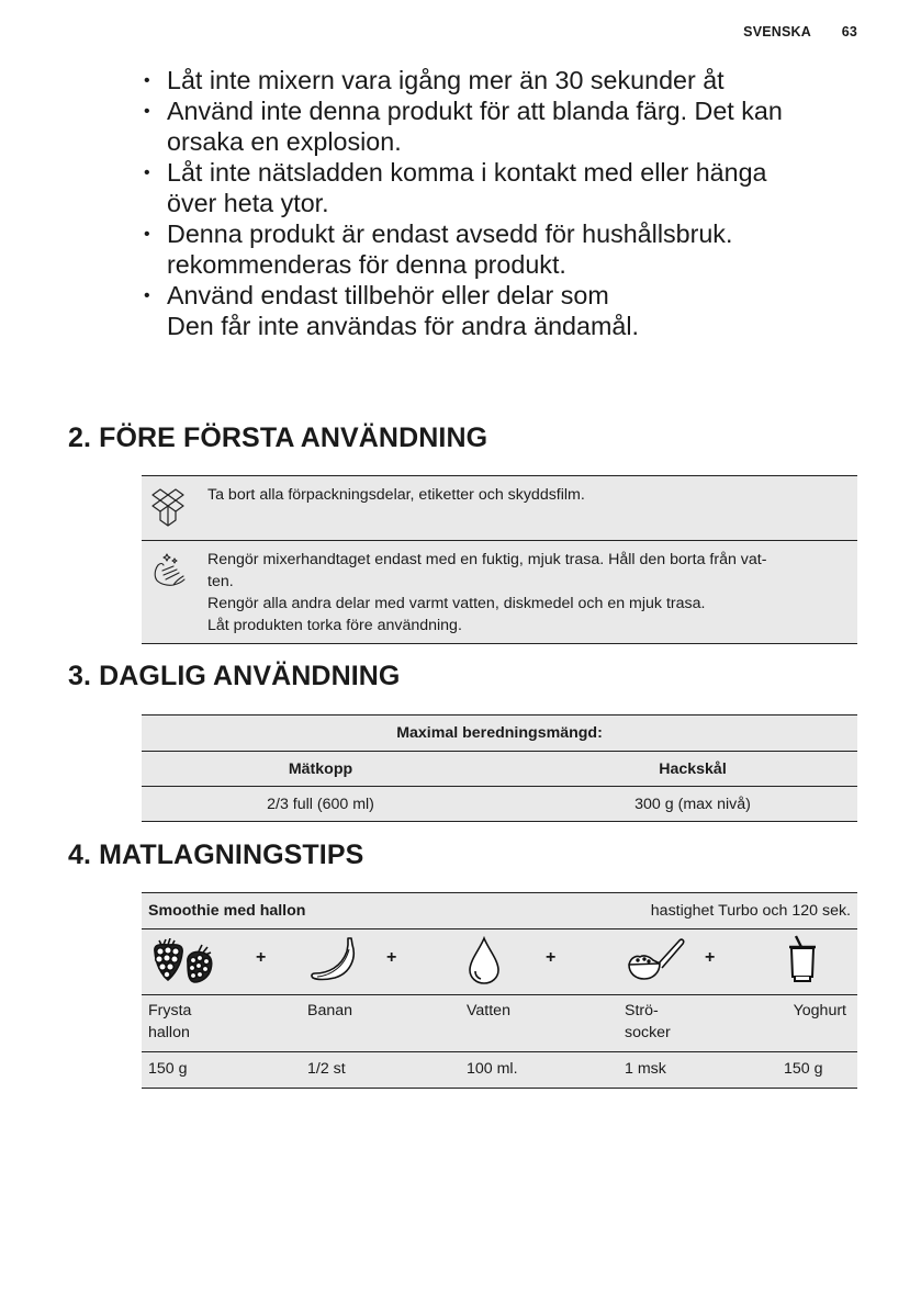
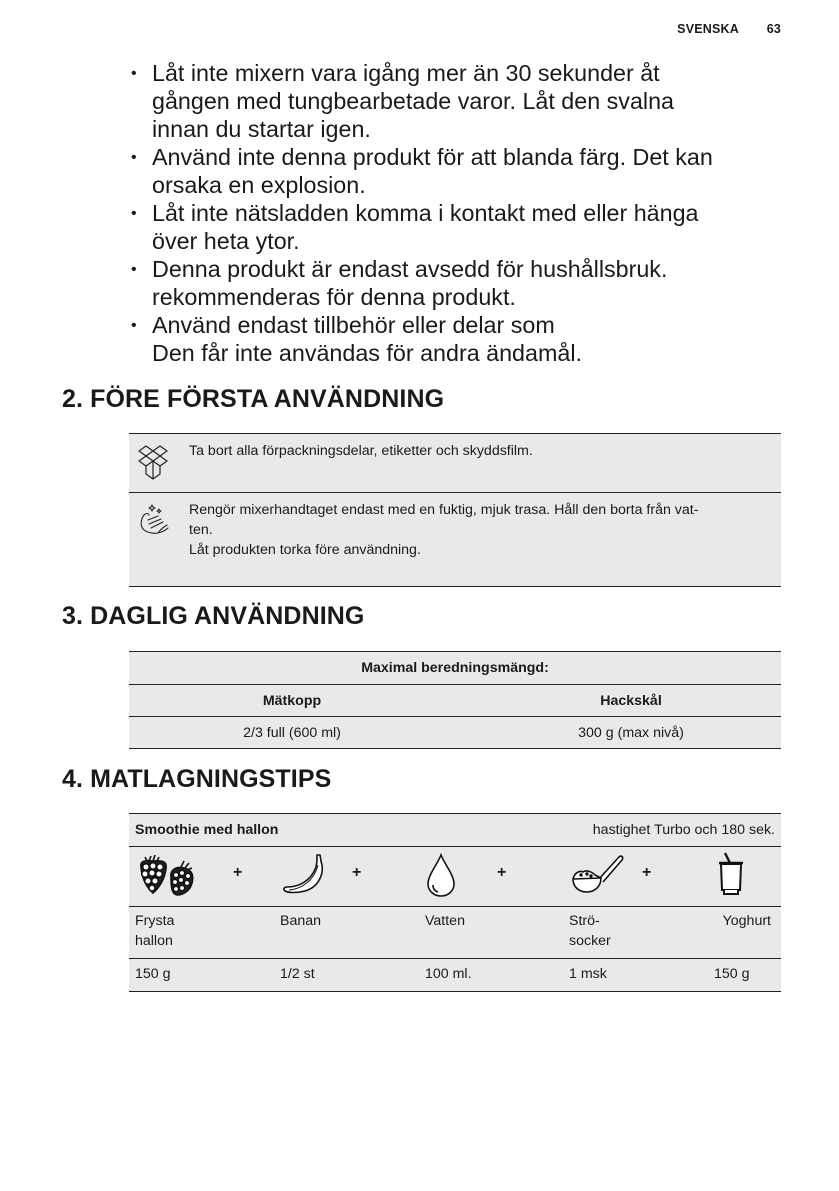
  SVENSKA 63
  •
  Låt inte mixern vara igång mer än 30 sekunder åt
+ gången med tungbearbetade varor. Låt den svalna
+ innan du startar igen.
  •
  Använd inte denna produkt för att blanda färg. Det kan
  orsaka en explosion.
  •
  Låt inte nätsladden komma i kontakt med eller hänga
  över heta ytor.
  •
  Denna produkt är endast avsedd för hushållsbruk.
  rekommenderas för denna produkt.
  •
  Använd endast tillbehör eller delar som
  Den får inte användas för andra ändamål.
  2. FÖRE FÖRSTA ANVÄNDNING
  Ta bort alla förpackningsdelar, etiketter och skyddsfilm.
  Rengör mixerhandtaget endast med en fuktig, mjuk trasa. Håll den borta från vat-
  ten.
- Rengör alla andra delar med varmt vatten, diskmedel och en mjuk trasa.
  Låt produkten torka före användning.
  3. DAGLIG ANVÄNDNING
  Maximal beredningsmängd:
  Mätkopp	Hackskål
  2/3 full (600 ml)	300 g (max nivå)
  4. MATLAGNINGSTIPS
  Smoothie med hallon
- hastighet Turbo och 120 sek.
+ hastighet Turbo och 180 sek.
  +
  +
  +
  +
  Frysta
  hallon
  Banan
  Vatten
  Strö-
  socker
  Yoghurt
  150 g
  1/2 st
  100 ml.
  1 msk
  150 g
